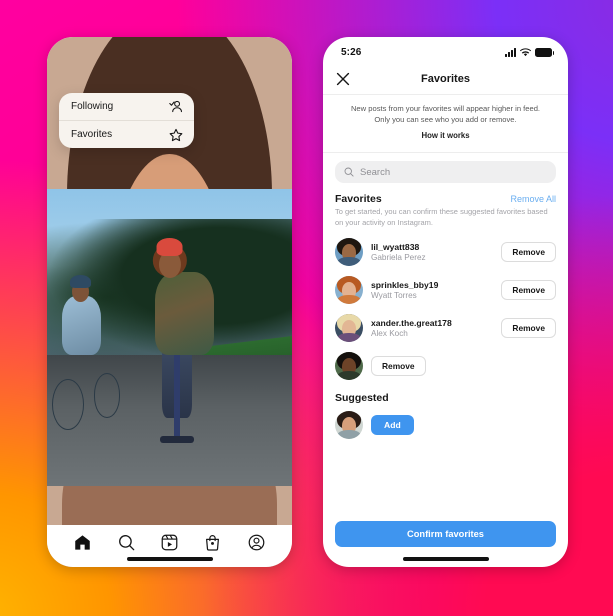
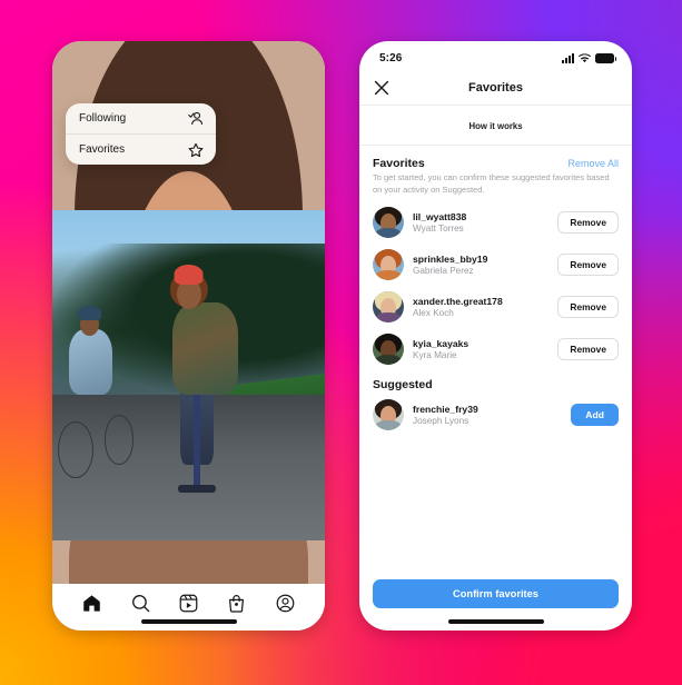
  Following
  Favorites
  5:26
  Favorites
- New posts from your favorites will appear higher in feed.
- Only you can see who you add or remove.
  How it works
- Search
  Favorites
  Remove All
- To get started, you can confirm these suggested favorites based on your activity on Instagram.
+ To get started, you can confirm these suggested favorites based on your activity on Suggested.
  lil_wyatt838
- Gabriela Perez
+ Wyatt Torres
  Remove
  sprinkles_bby19
- Wyatt Torres
+ Gabriela Perez
  Remove
  xander.the.great178
  Alex Koch
  Remove
+ kyia_kayaks
+ Kyra Marie
  Remove
  Suggested
+ frenchie_fry39
+ Joseph Lyons
  Add
  Confirm favorites
